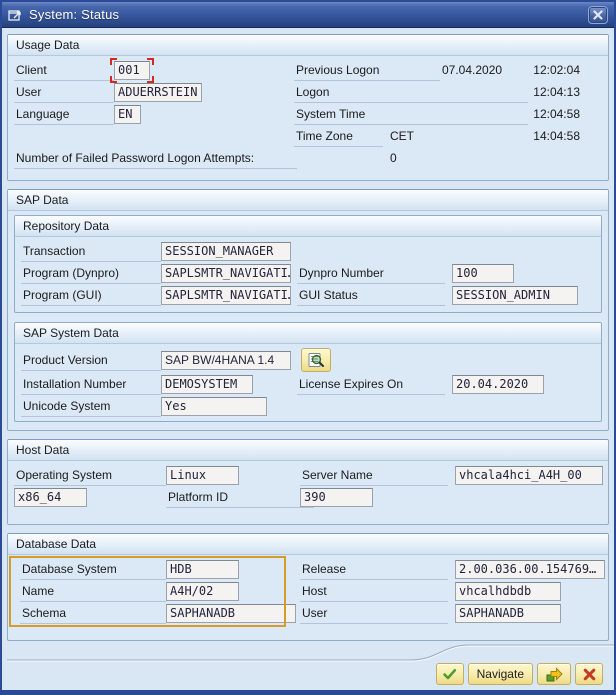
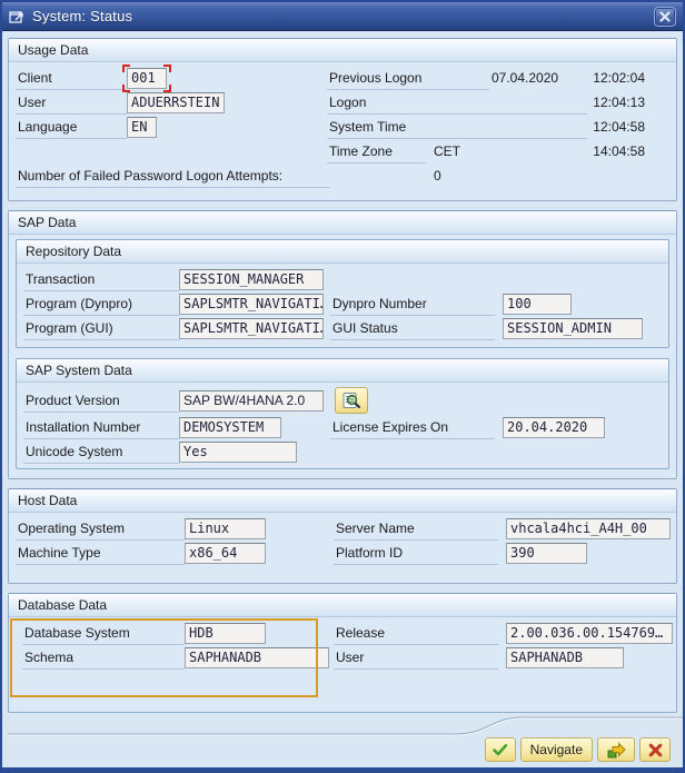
  System: Status
  Usage Data
  Client
  001
  Previous Logon
  07.04.2020
  12:02:04
  User
  ADUERRSTEIN
  Logon
  12:04:13
  Language
  EN
  System Time
  12:04:58
  Time Zone
  CET
  14:04:58
  Number of Failed Password Logon Attempts:
  0
  SAP Data
  Repository Data
  Transaction
  SESSION_MANAGER
  Program (Dynpro)
  SAPLSMTR_NAVIGATI
  Dynpro Number
  100
  Program (GUI)
  SAPLSMTR_NAVIGATI
  GUI Status
  SESSION_ADMIN
  SAP System Data
  Product Version
- SAP BW/4HANA 1.4
+ SAP BW/4HANA 2.0
  Installation Number
  DEMOSYSTEM
  License Expires On
  20.04.2020
  Unicode System
  Yes
  Host Data
  Operating System
  Linux
  Server Name
  vhcala4hci_A4H_00
+ Machine Type
  x86_64
  Platform ID
  390
  Database Data
  Database System
  HDB
  Release
  2.00.036.00.154769…
- Name
- A4H/02
- Host
- vhcalhdbdb
  Schema
  SAPHANADB
  User
  SAPHANADB
  Navigate
